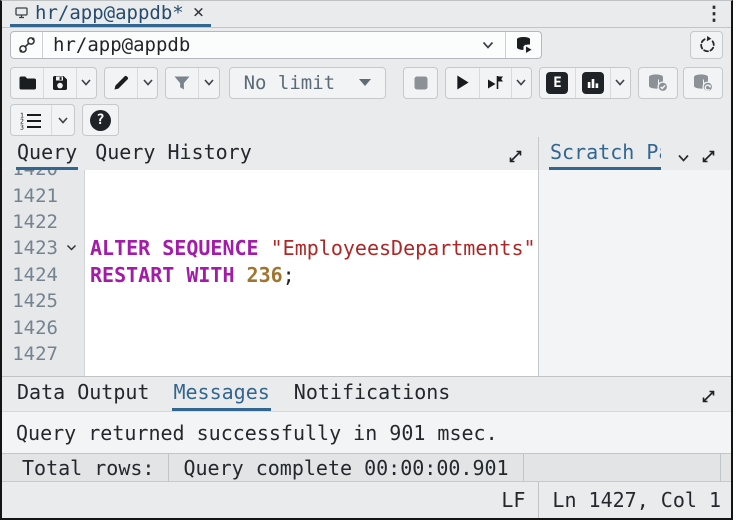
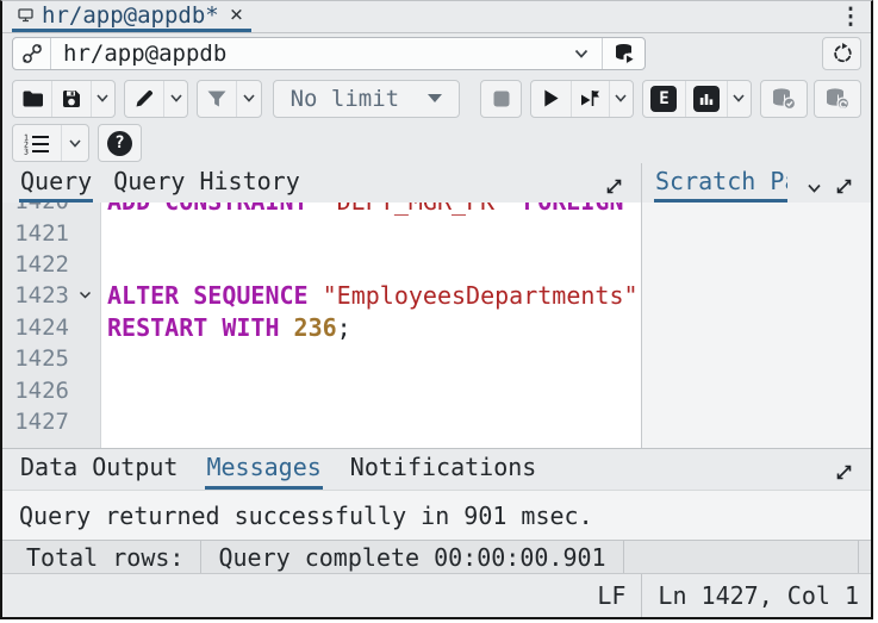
  hr/app@appdb*
  ×
  ⋮
  hr/app@appdb
  No limit
  E
  1
  2
  3
  ?
  Query
  Query History
  1420
+ ADD CONSTRAINT "DEPT_MGR_FK" FOREIGN
  1421
  1422
  1423
  ALTER SEQUENCE "EmployeesDepartments"
  1424
  RESTART WITH 236;
  1425
  1426
  1427
  Scratch P
  Data Output
  Messages
  Notifications
  Query returned successfully in 901 msec.
  Total rows:
  Query complete 00:00:00.901
  LF
  Ln 1427, Col 1
